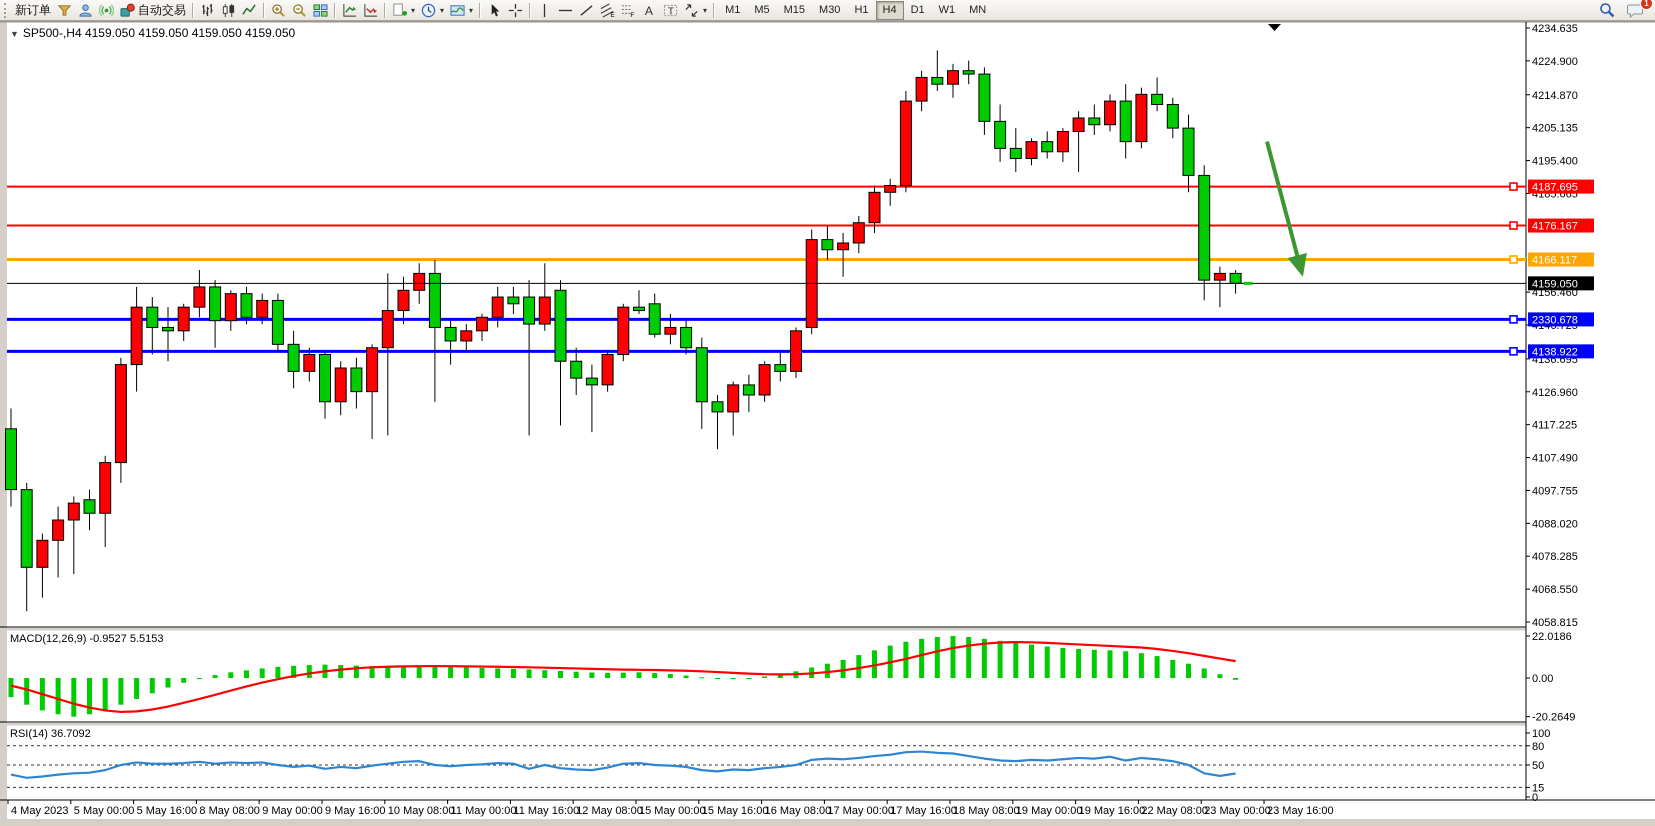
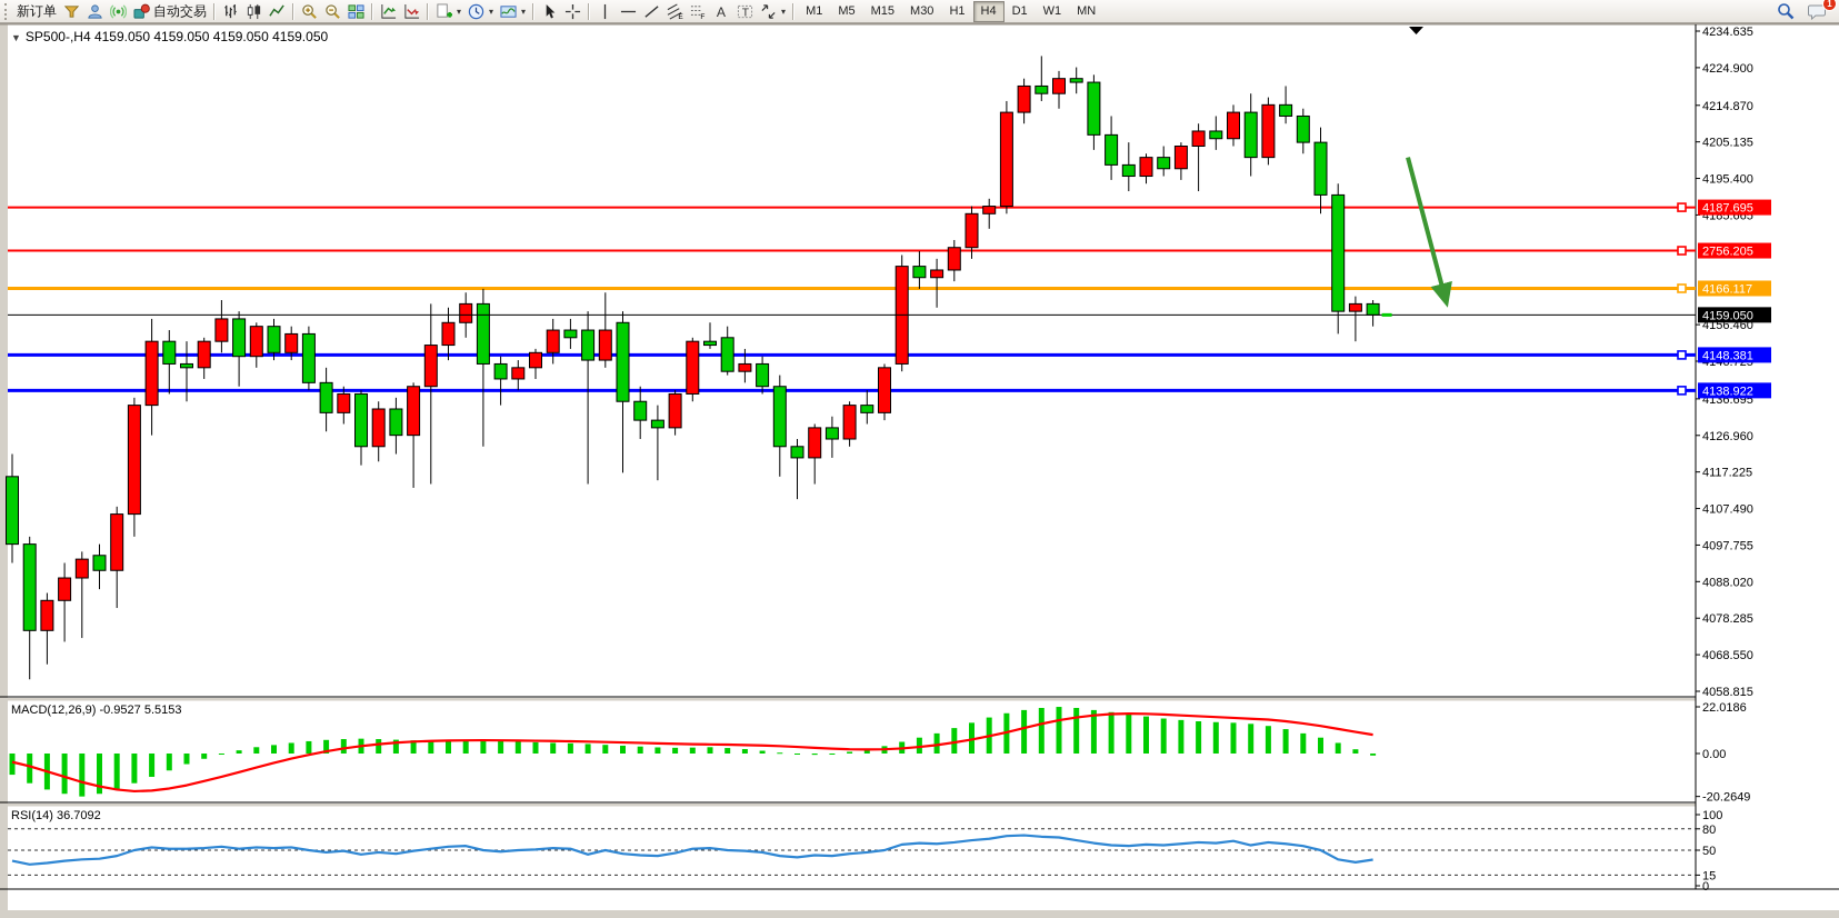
  新订单
  自动交易
  ▾
  ▾
  ▾
  A
  T
  ▾
  M1
  M5
  M15
  M30
  H1
  H4
  D1
  W1
  MN
  1
  4234.635
  4224.900
  4214.870
  4205.135
  4195.400
  4185.665
  4156.460
  4136.695
  4126.960
  4117.225
  4107.490
  4097.755
  4088.020
  4078.285
  4068.550
  4058.815
  4187.695
- 4176.167
+ 2756.205
  4166.117
- 2330.678
+ 4148.381
  4138.922
  4159.050
  22.0186
  0.00
  -20.2649
  100
  80
  50
  15
  0
- 4 May 2023
- 5 May 00:00
- 5 May 16:00
- 8 May 08:00
- 9 May 00:00
- 9 May 16:00
- 10 May 08:00
- 11 May 00:00
- 11 May 16:00
- 12 May 08:00
- 15 May 00:00
- 15 May 16:00
- 16 May 08:00
- 17 May 00:00
- 17 May 16:00
- 18 May 08:00
- 19 May 00:00
- 19 May 16:00
- 22 May 08:00
- 23 May 00:00
- 23 May 16:00
  ▼ SP500-,H4 4159.050 4159.050 4159.050 4159.050
  MACD(12,26,9) -0.9527 5.5153
  RSI(14) 36.7092
